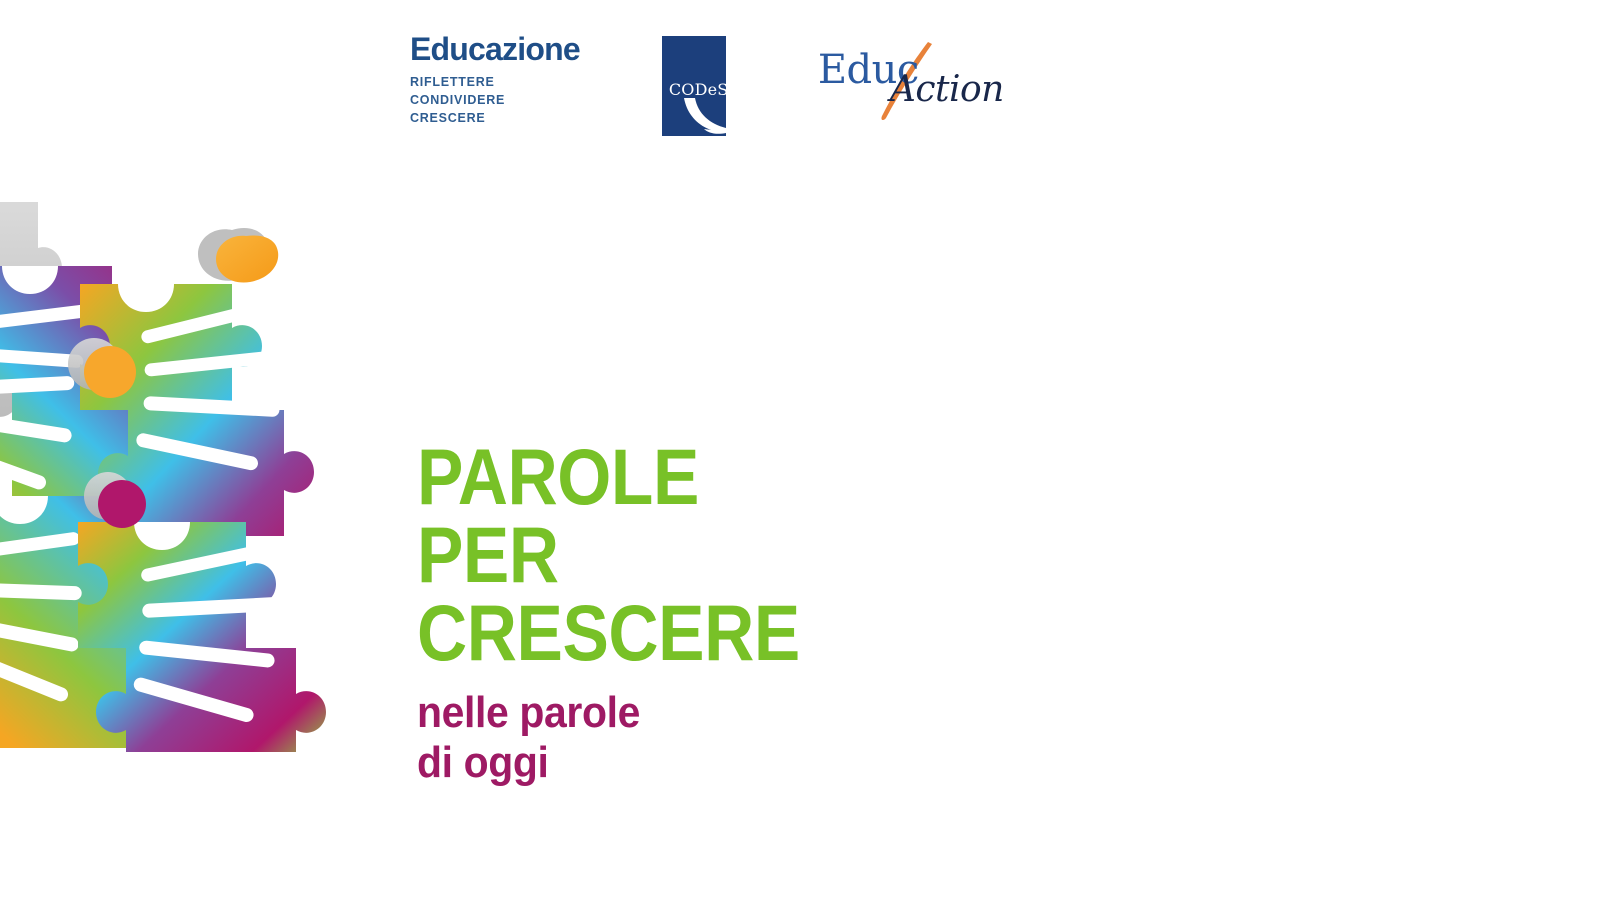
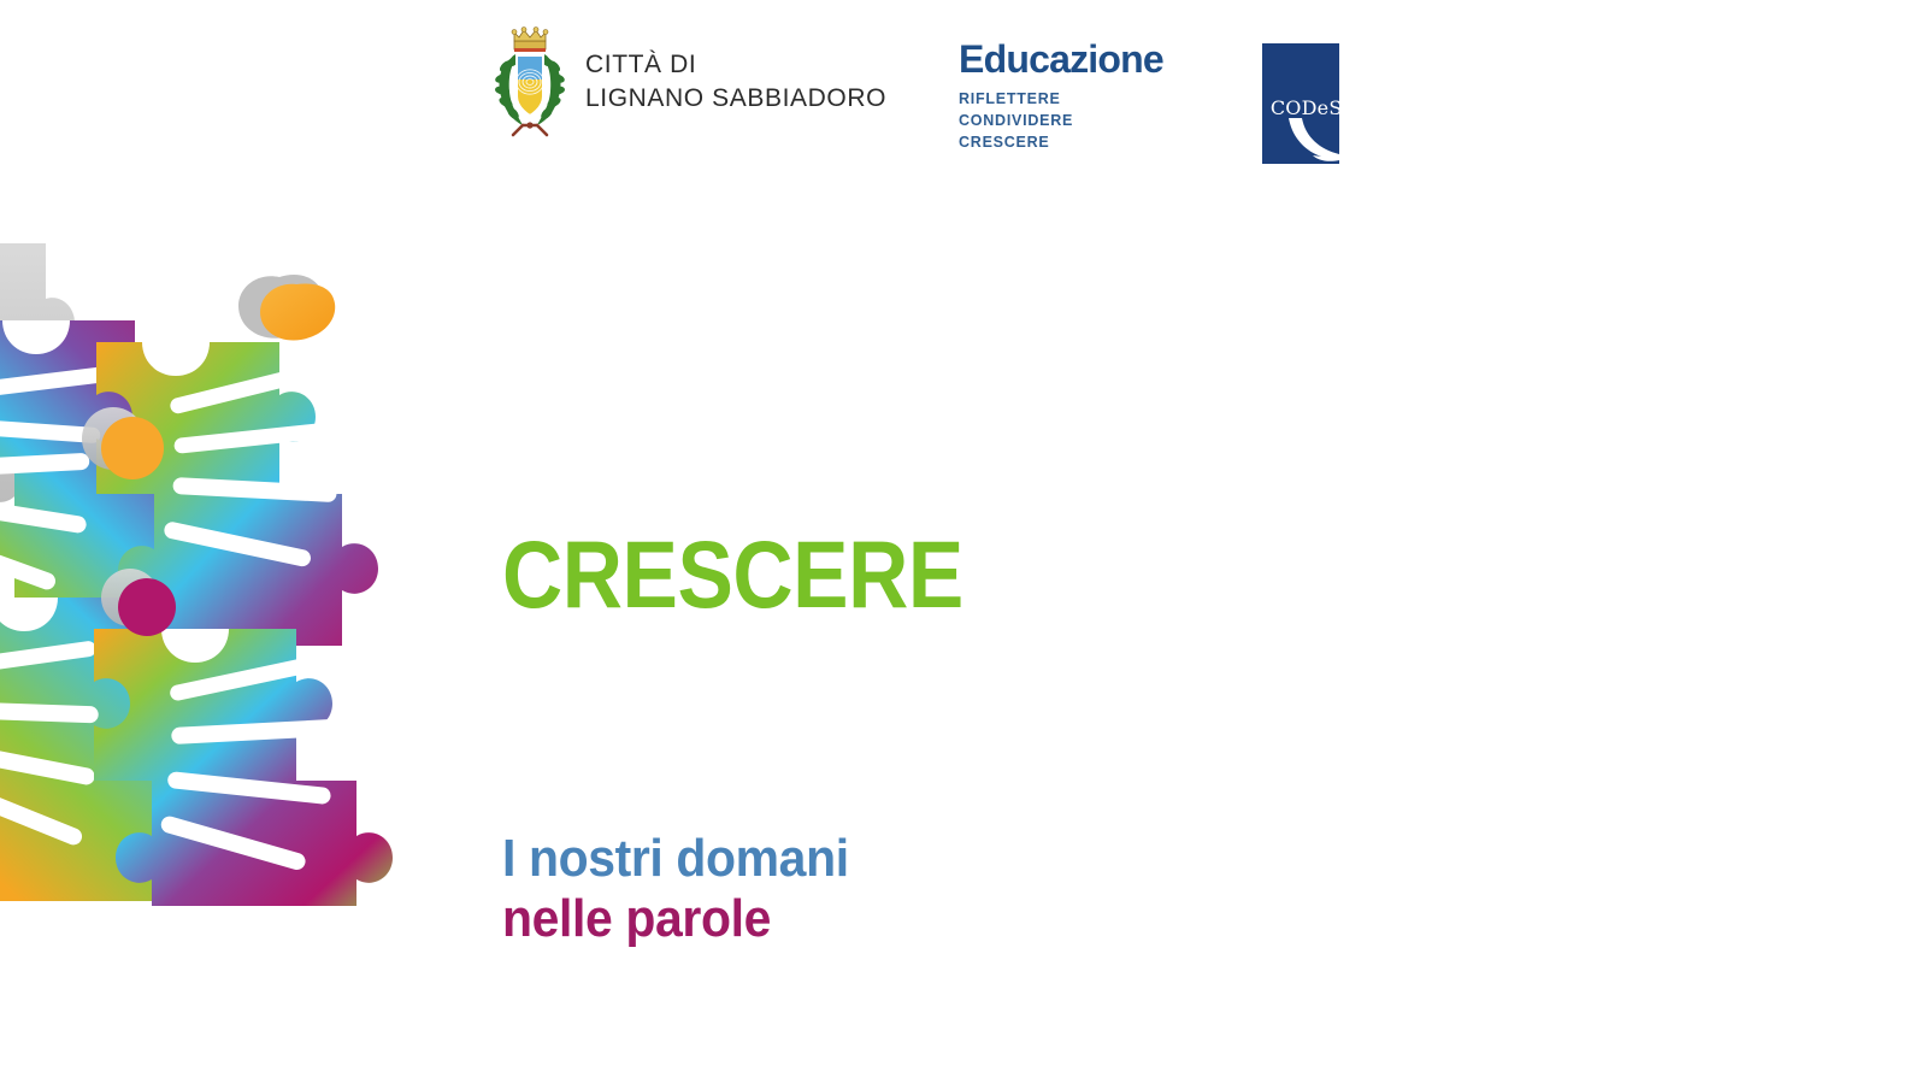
+ CITTÀ DI
+ LIGNANO SABBIADORO
  Educazione
  RIFLETTERE
  CONDIVIDERE
  CRESCERE
- Educ
- Action
- PAROLE
- PER
  CRESCERE
+ I nostri domani
  nelle parole
- di oggi
